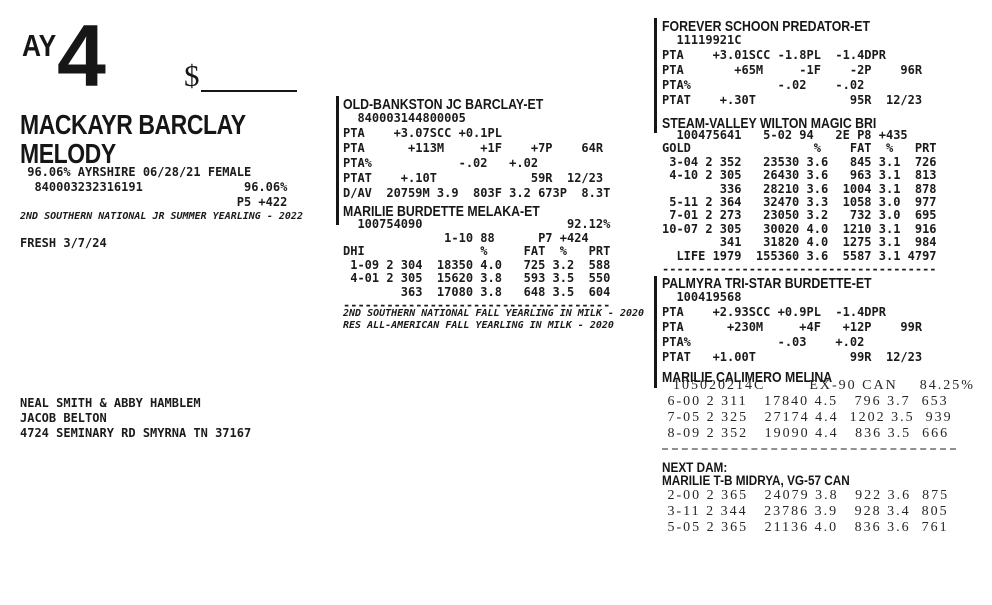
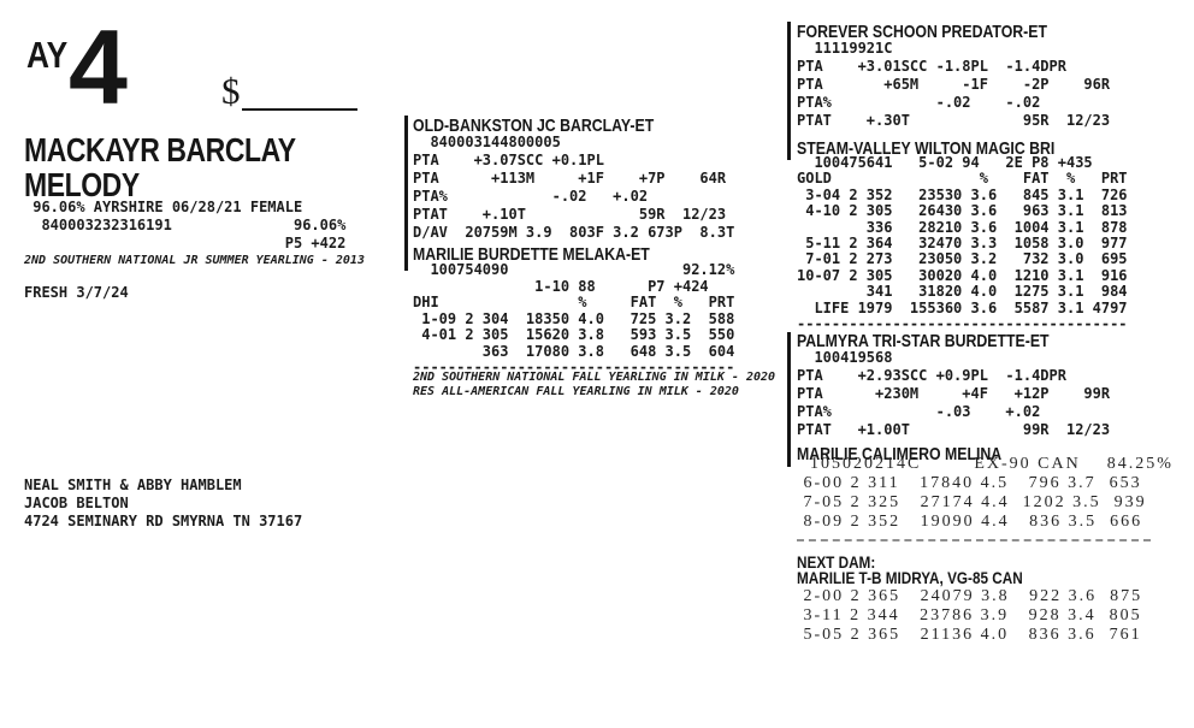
  AY
  4
  $
  MACKAYR BARCLAY MELODY
  96.06% AYRSHIRE 06/28/21 FEMALE
  840003232316191 96.06%
  P5 +422
- 2ND SOUTHERN NATIONAL JR SUMMER YEARLING - 2022
+ 2ND SOUTHERN NATIONAL JR SUMMER YEARLING - 2013
  FRESH 3/7/24
  NEAL SMITH & ABBY HAMBLEM
  JACOB BELTON
  4724 SEMINARY RD SMYRNA TN 37167
  OLD-BANKSTON JC BARCLAY-ET
  840003144800005
  PTA +3.07SCC +0.1PL
  PTA +113M +1F +7P 64R
  PTA% -.02 +.02
  PTAT +.10T 59R 12/23
  D/AV 20759M 3.9 803F 3.2 673P 8.3T
  MARILIE BURDETTE MELAKA-ET
  100754090 92.12%
  1-10 88 P7 +424
  DHI % FAT % PRT
  1-09 2 304 18350 4.0 725 3.2 588
  4-01 2 305 15620 3.8 593 3.5 550
  363 17080 3.8 648 3.5 604
  -------------------------------------
  2ND SOUTHERN NATIONAL FALL YEARLING IN MILK - 2020
  RES ALL-AMERICAN FALL YEARLING IN MILK - 2020
  FOREVER SCHOON PREDATOR-ET
  11119921C
  PTA +3.01SCC -1.8PL -1.4DPR
  PTA +65M -1F -2P 96R
  PTA% -.02 -.02
  PTAT +.30T 95R 12/23
  STEAM-VALLEY WILTON MAGIC BRI
  100475641 5-02 94 2E P8 +435
  GOLD % FAT % PRT
  3-04 2 352 23530 3.6 845 3.1 726
  4-10 2 305 26430 3.6 963 3.1 813
  336 28210 3.6 1004 3.1 878
  5-11 2 364 32470 3.3 1058 3.0 977
  7-01 2 273 23050 3.2 732 3.0 695
  10-07 2 305 30020 4.0 1210 3.1 916
  341 31820 4.0 1275 3.1 984
  LIFE 1979 155360 3.6 5587 3.1 4797
  --------------------------------------
  PALMYRA TRI-STAR BURDETTE-ET
  100419568
  PTA +2.93SCC +0.9PL -1.4DPR
  PTA +230M +4F +12P 99R
  PTA% -.03 +.02
  PTAT +1.00T 99R 12/23
  MARILIE CALIMERO MELINA
  105020214C EX-90 CAN 84.25%
  6-00 2 311 17840 4.5 796 3.7 653
  7-05 2 325 27174 4.4 1202 3.5 939
  8-09 2 352 19090 4.4 836 3.5 666
  NEXT DAM:
- MARILIE T-B MIDRYA, VG-57 CAN
+ MARILIE T-B MIDRYA, VG-85 CAN
  2-00 2 365 24079 3.8 922 3.6 875
  3-11 2 344 23786 3.9 928 3.4 805
  5-05 2 365 21136 4.0 836 3.6 761
